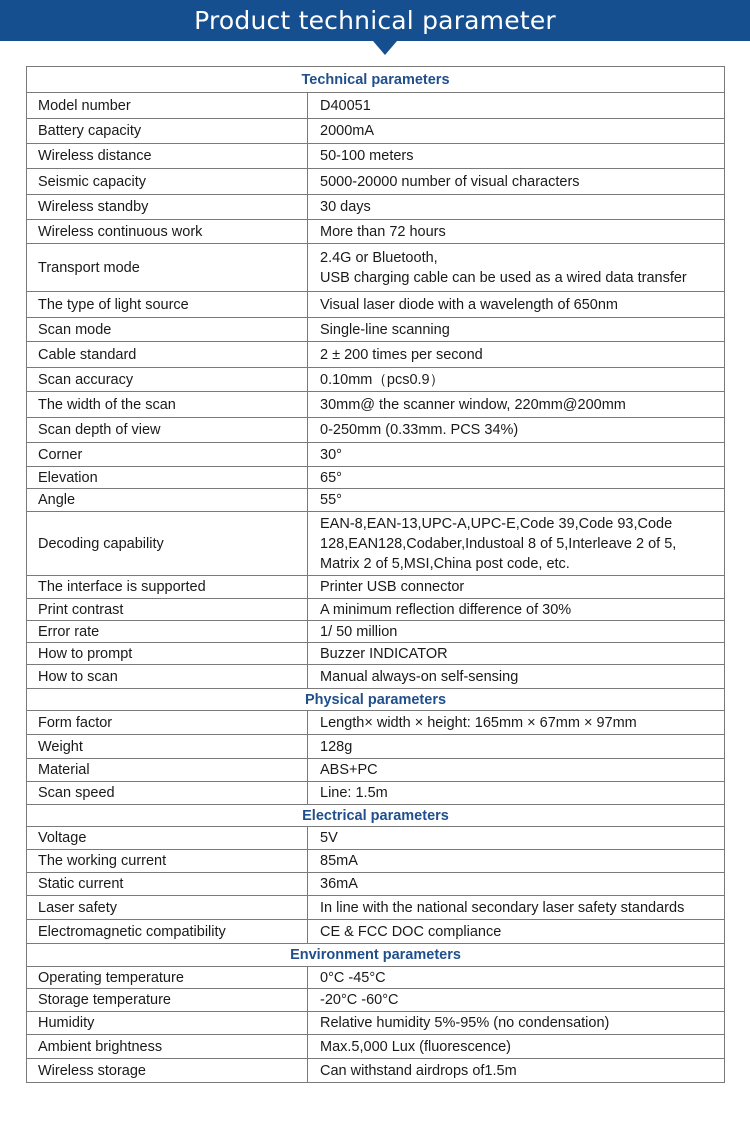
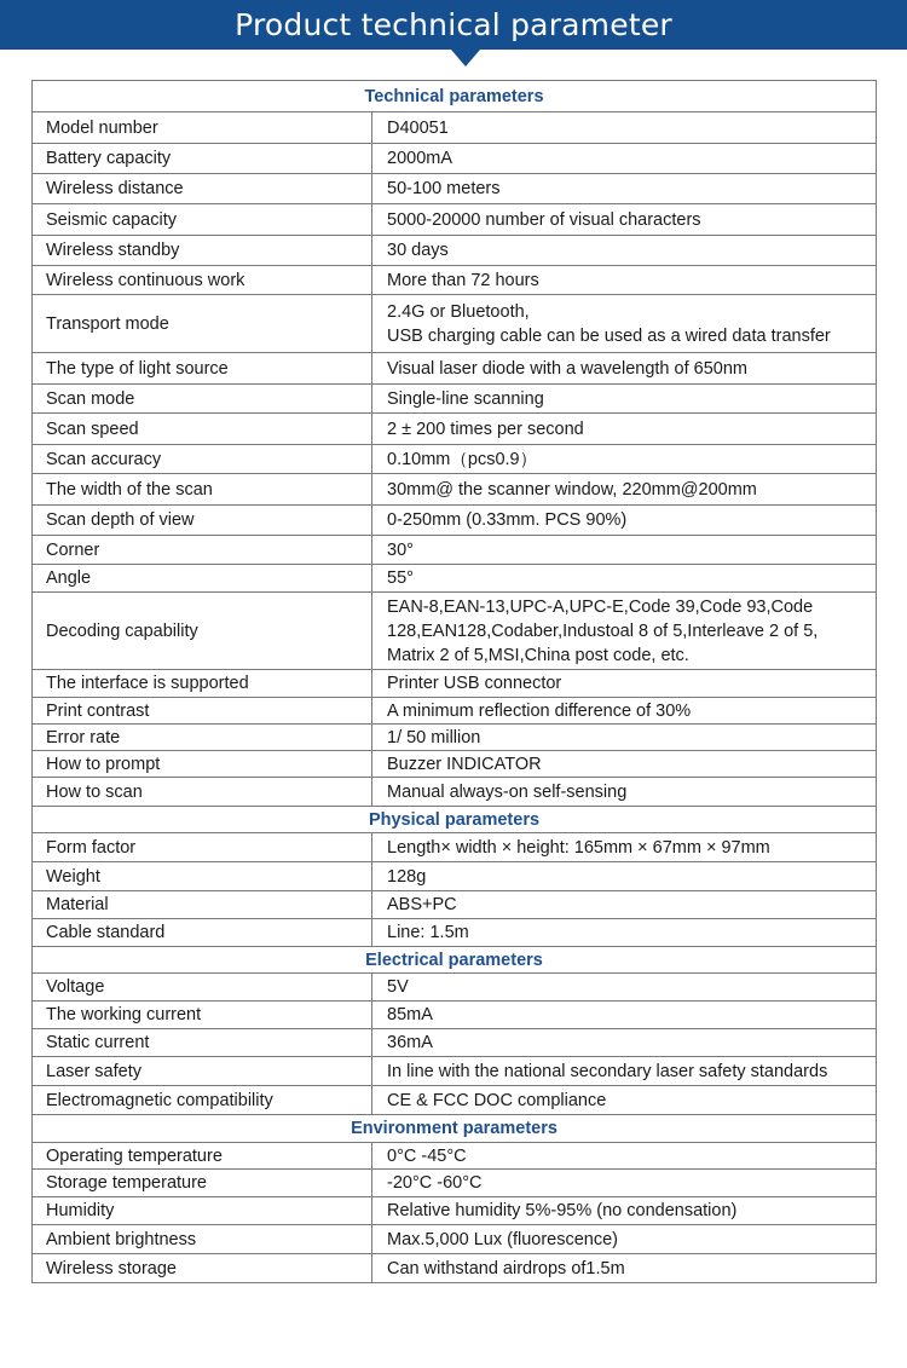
  Product technical parameter
  Technical parameters
  Model number	D40051
  Battery capacity	2000mA
  Wireless distance	50-100 meters
  Seismic capacity	5000-20000 number of visual characters
  Wireless standby	30 days
  Wireless continuous work	More than 72 hours
  Transport mode	2.4G or Bluetooth,USB charging cable can be used as a wired data transfer
  The type of light source	Visual laser diode with a wavelength of 650nm
  Scan mode	Single-line scanning
- Cable standard	2 ± 200 times per second
+ Scan speed	2 ± 200 times per second
  Scan accuracy	0.10mm（pcs0.9）
  The width of the scan	30mm@ the scanner window, 220mm@200mm
- Scan depth of view	0-250mm (0.33mm. PCS 34%)
+ Scan depth of view	0-250mm (0.33mm. PCS 90%)
  Corner	30°
- Elevation	65°
  Angle	55°
  Decoding capability	EAN-8,EAN-13,UPC-A,UPC-E,Code 39,Code 93,Code128,EAN128,Codaber,Industoal 8 of 5,Interleave 2 of 5,Matrix 2 of 5,MSI,China post code, etc.
  The interface is supported	Printer USB connector
  Print contrast	A minimum reflection difference of 30%
  Error rate	1/ 50 million
  How to prompt	Buzzer INDICATOR
  How to scan	Manual always-on self-sensing
  Physical parameters
  Form factor	Length× width × height: 165mm × 67mm × 97mm
  Weight	128g
  Material	ABS+PC
- Scan speed	Line: 1.5m
+ Cable standard	Line: 1.5m
  Electrical parameters
  Voltage	5V
  The working current	85mA
  Static current	36mA
  Laser safety	In line with the national secondary laser safety standards
  Electromagnetic compatibility	CE & FCC DOC compliance
  Environment parameters
  Operating temperature	0°C -45°C
  Storage temperature	-20°C -60°C
  Humidity	Relative humidity 5%-95% (no condensation)
  Ambient brightness	Max.5,000 Lux (fluorescence)
  Wireless storage	Can withstand airdrops of1.5m
